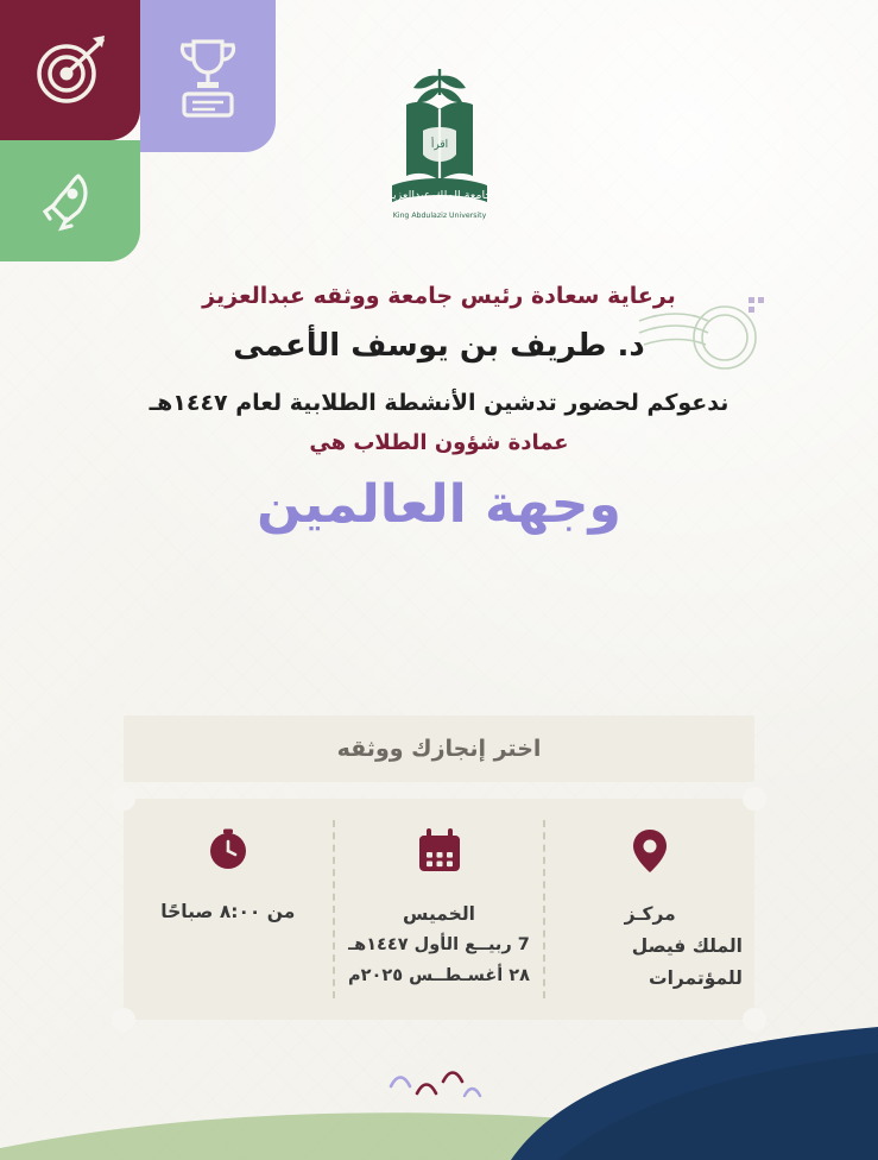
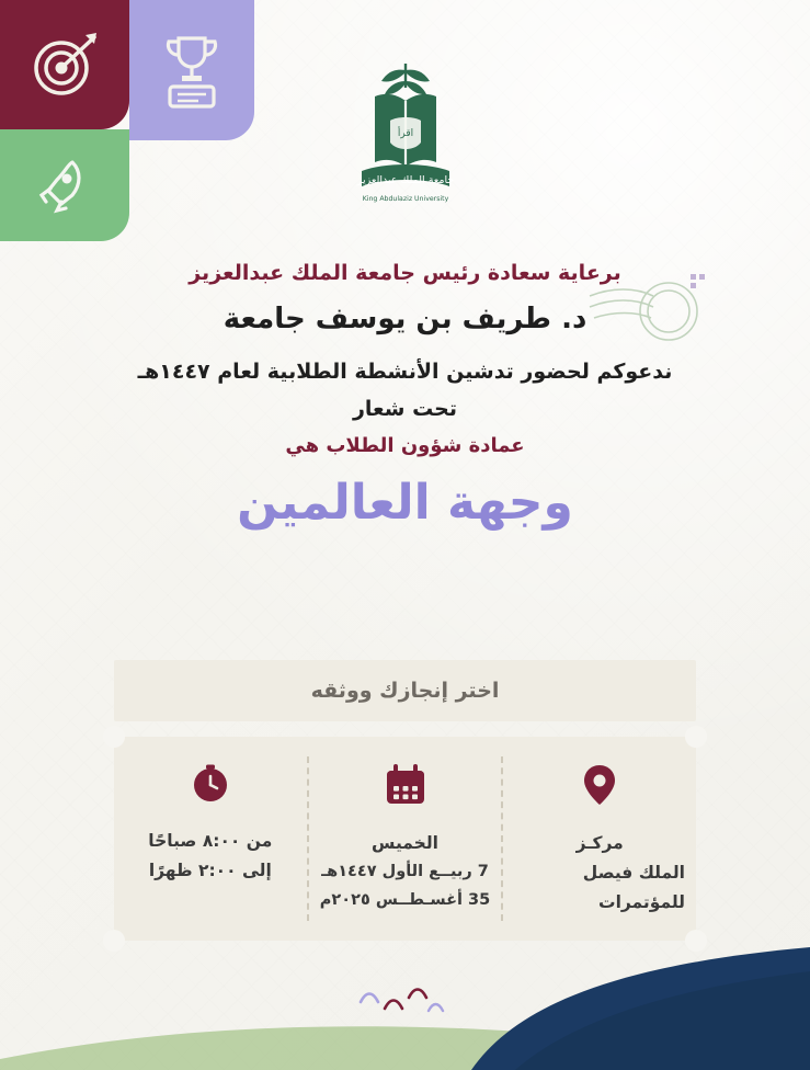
  اقرأ
  جامعة الملك عبدالعزيز
- برعاية سعادة رئيس جامعة ووثقه عبدالعزيز
+ برعاية سعادة رئيس جامعة الملك عبدالعزيز
- د. طريف بن يوسف الأعمى
+ د. طريف بن يوسف جامعة
  ندعوكم لحضور تدشين الأنشطة الطلابية لعام ١٤٤٧هـ
+ تحت شعار
  عمادة شؤون الطلاب هي
  وجهة العالمين
  اختر إنجازك ووثقه
  مركـز
  الملك فيصل للمؤتمرات
  الخميس
  7 ربيــع الأول ١٤٤٧هـ
- ٢٨ أغسـطــس ٢٠٢٥م
+ 35 أغسـطــس ٢٠٢٥م
  من ٨:٠٠ صباحًا
+ إلى ٢:٠٠ ظهرًا
